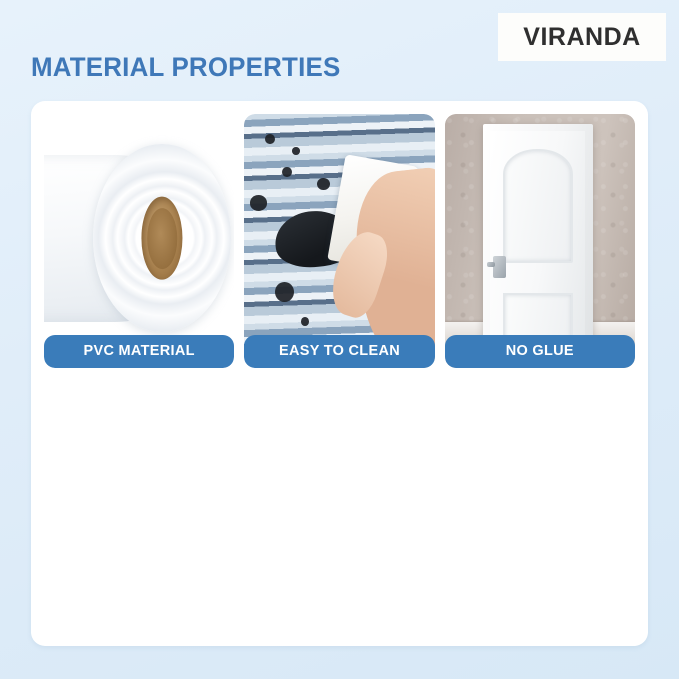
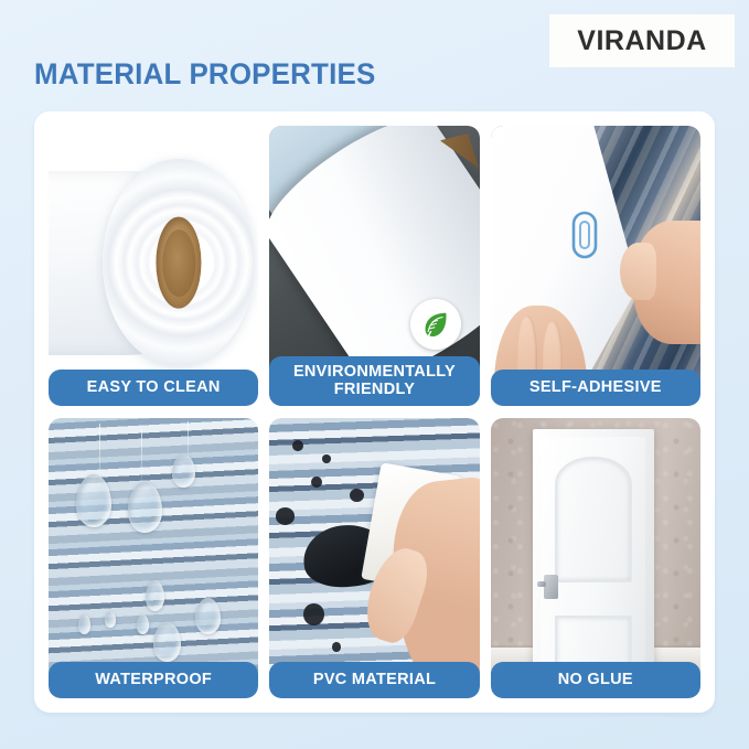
  VIRANDA
  MATERIAL PROPERTIES
- PVC MATERIAL
+ EASY TO CLEAN
+ ENVIRONMENTALLY
+ FRIENDLY
+ SELF-ADHESIVE
+ WATERPROOF
- EASY TO CLEAN
+ PVC MATERIAL
  NO GLUE
